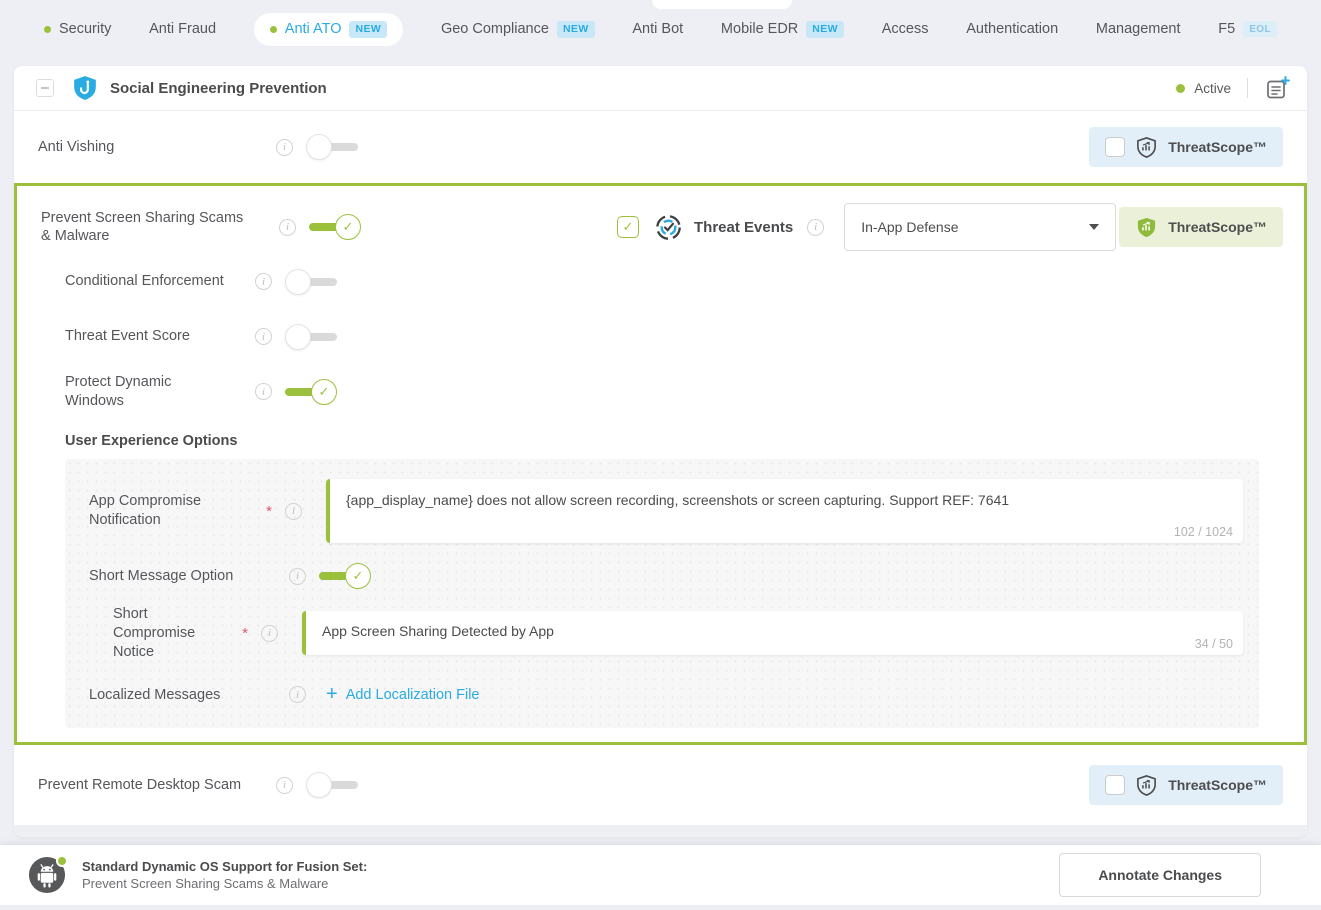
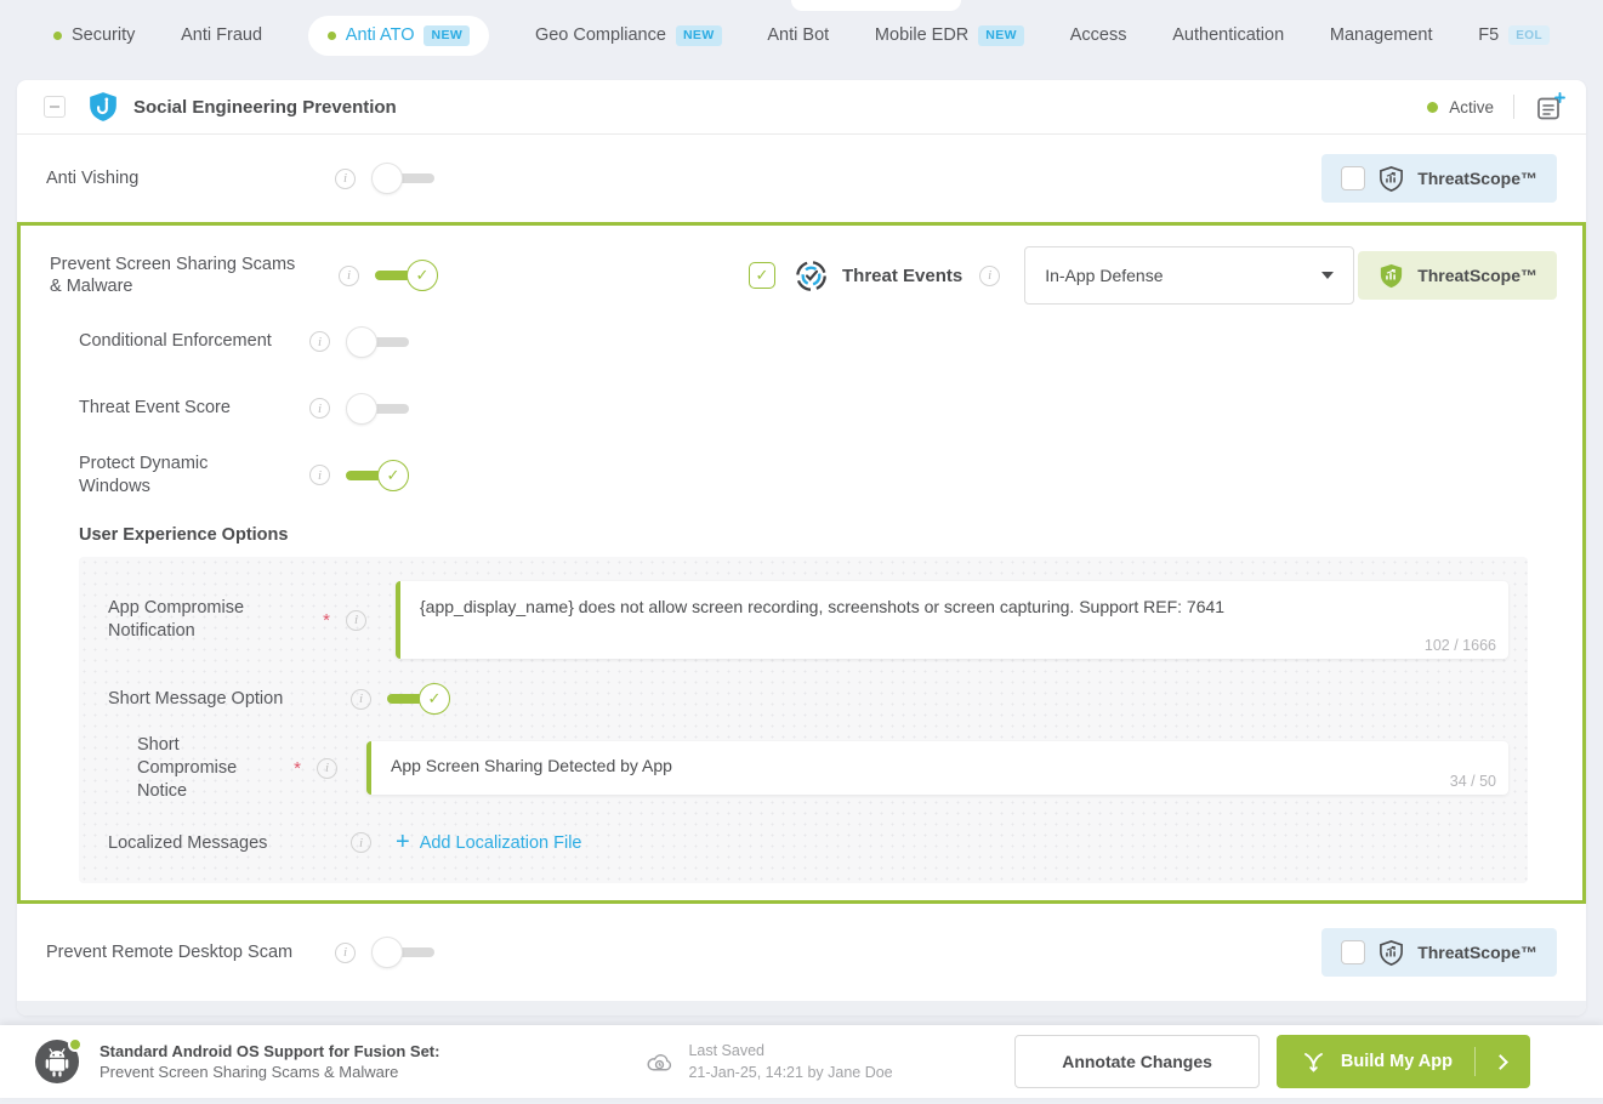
  Security
  Anti Fraud
  Anti ATO
  NEW
  Geo Compliance
  NEW
  Anti Bot
  Mobile EDR
  NEW
  Access
  Authentication
  Management
  F5
  EOL
  Social Engineering Prevention
  Active
  Anti Vishing
  ThreatScope™
  Prevent Screen Sharing Scams & Malware
  Threat Events
  In-App Defense
  ThreatScope™
  Conditional Enforcement
  Threat Event Score
  Protect Dynamic Windows
  User Experience Options
  App Compromise Notification
  *
  {app_display_name} does not allow screen recording, screenshots or screen capturing. Support REF: 7641
- 102 / 1024
+ 102 / 1666
  Short Message Option
  Short Compromise Notice
  *
  App Screen Sharing Detected by App
  34 / 50
  Localized Messages
  +
  Add Localization File
  Prevent Remote Desktop Scam
  ThreatScope™
- Standard Dynamic OS Support for Fusion Set:
+ Standard Android OS Support for Fusion Set:
  Prevent Screen Sharing Scams & Malware
+ Last Saved
+ 21-Jan-25, 14:21 by Jane Doe
  Annotate Changes
+ Build My App
